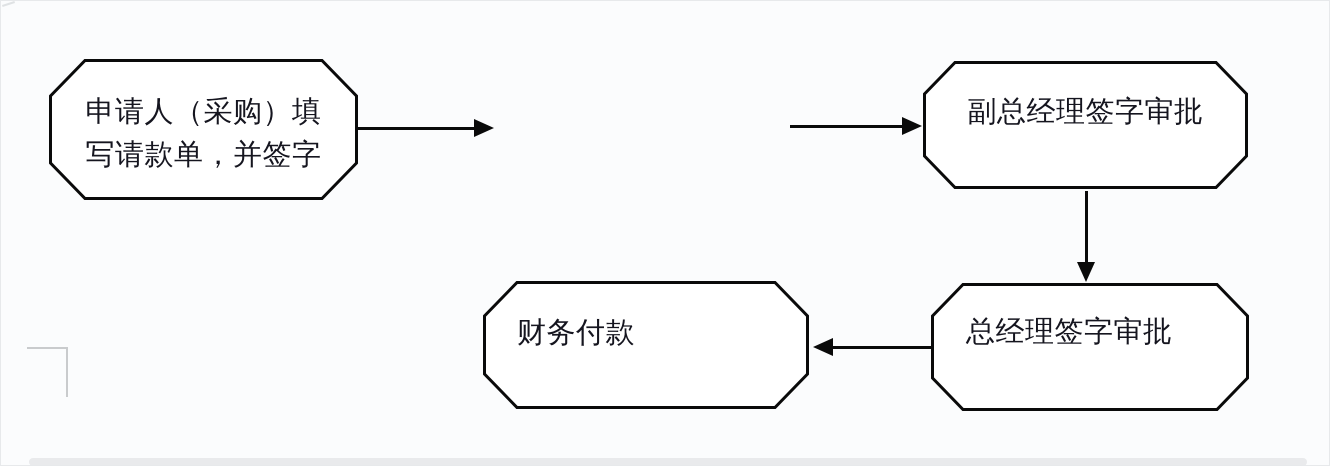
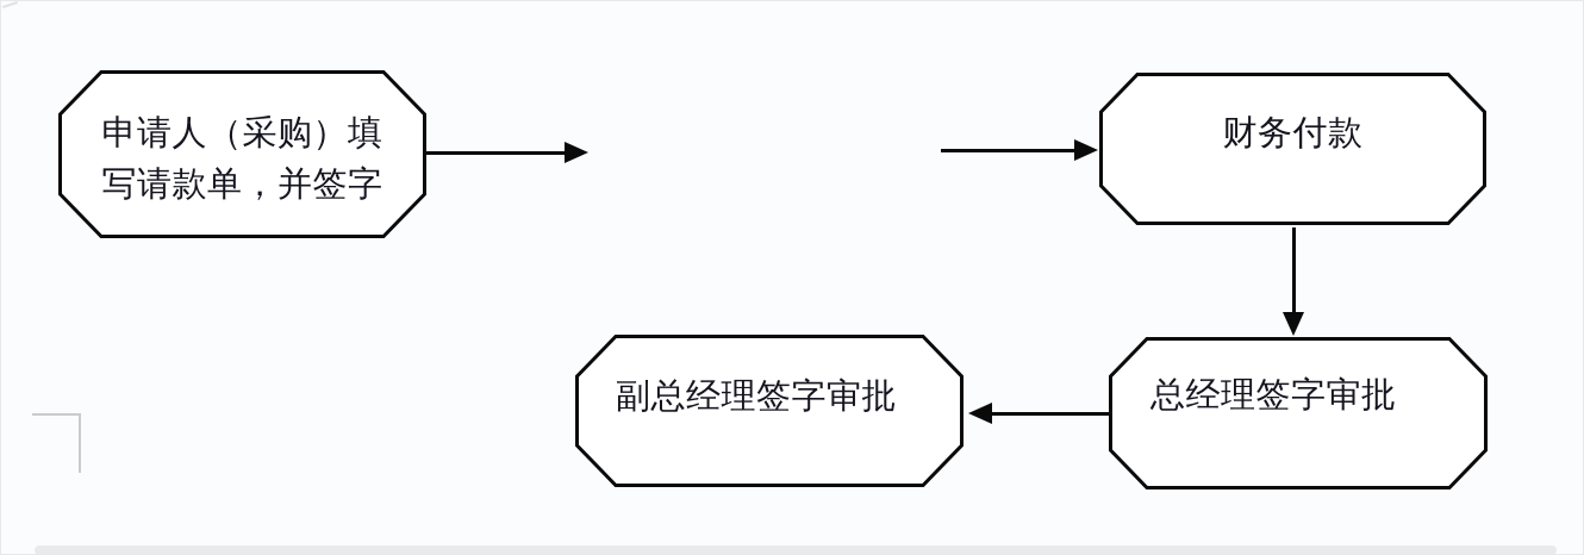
  申请人（采购）填
  写请款单，并签字
- 副总经理签字审批
+ 财务付款
  总经理签字审批
- 财务付款
+ 副总经理签字审批
